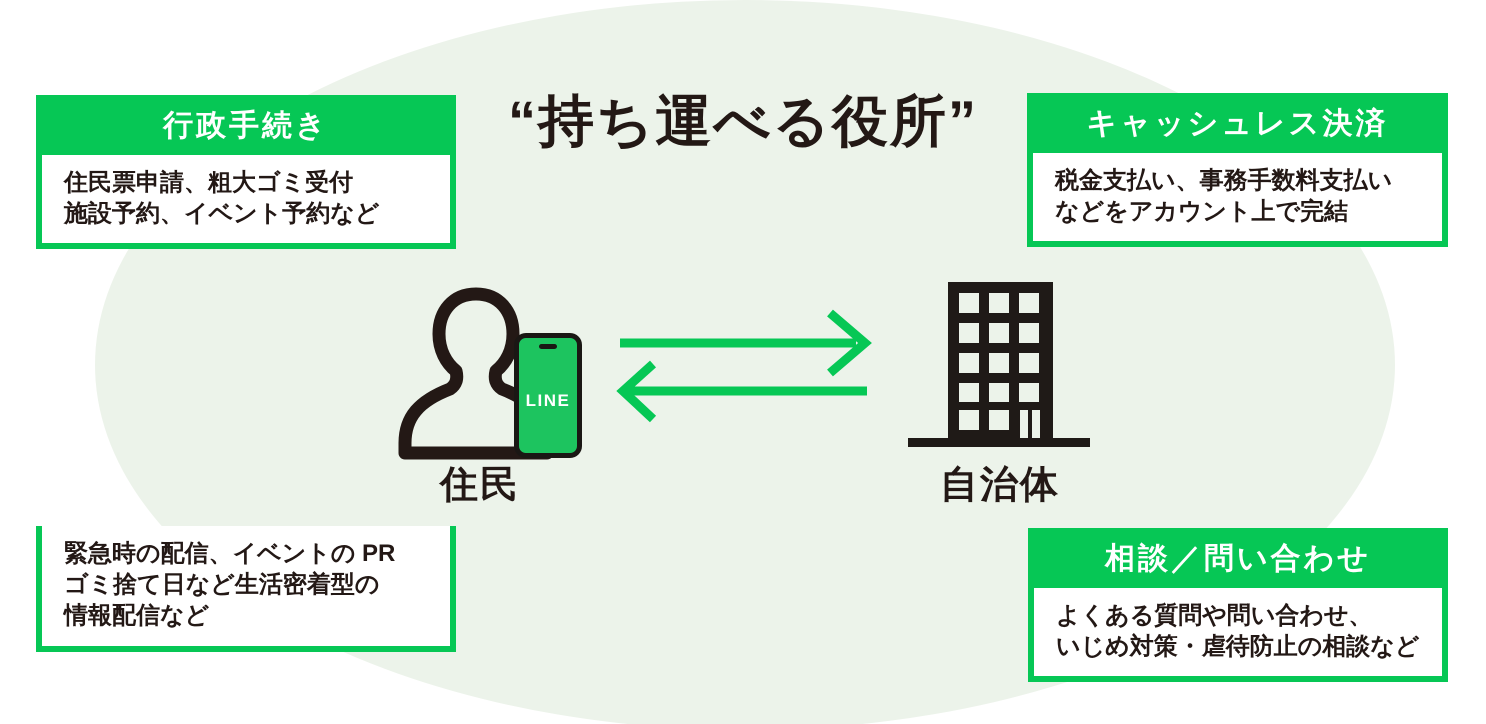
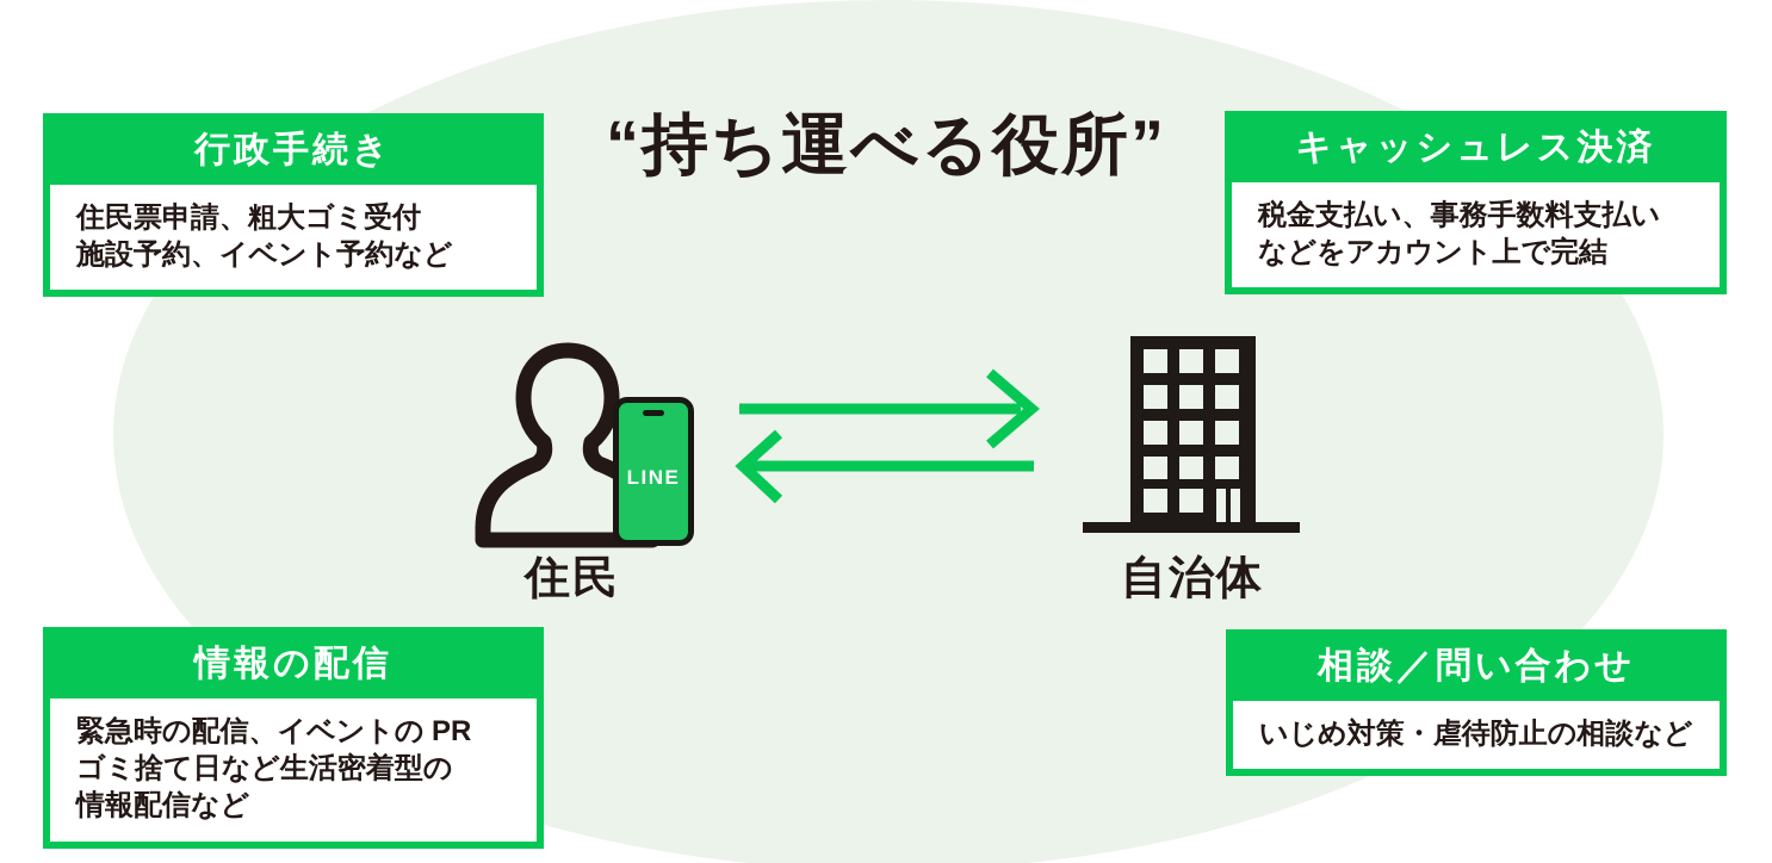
  “持ち運べる役所”
  行政手続き
  住民票申請、粗大ゴミ受付
  施設予約、イベント予約など
  キャッシュレス決済
  税金支払い、事務手数料支払い
  などをアカウント上で完結
+ 情報の配信
  緊急時の配信、イベントの PR
  ゴミ捨て日など生活密着型の
  情報配信など
  相談／問い合わせ
- よくある質問や問い合わせ、
  いじめ対策・虐待防止の相談など
  LINE
  住民
  自治体
